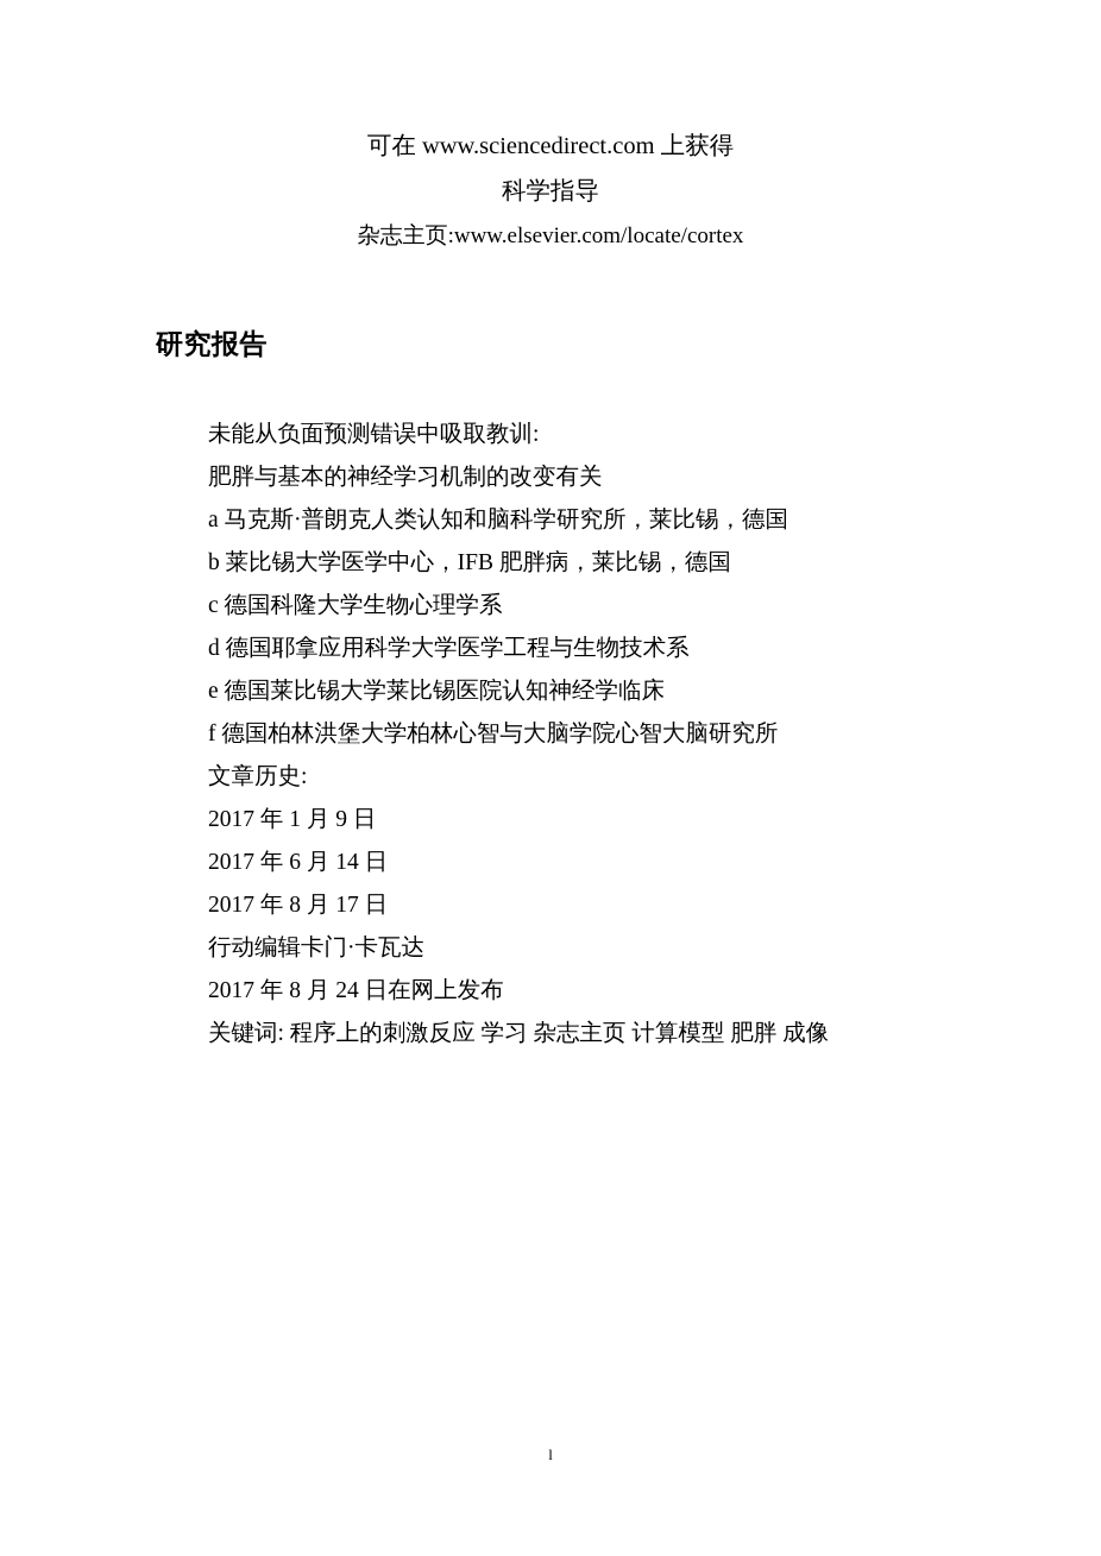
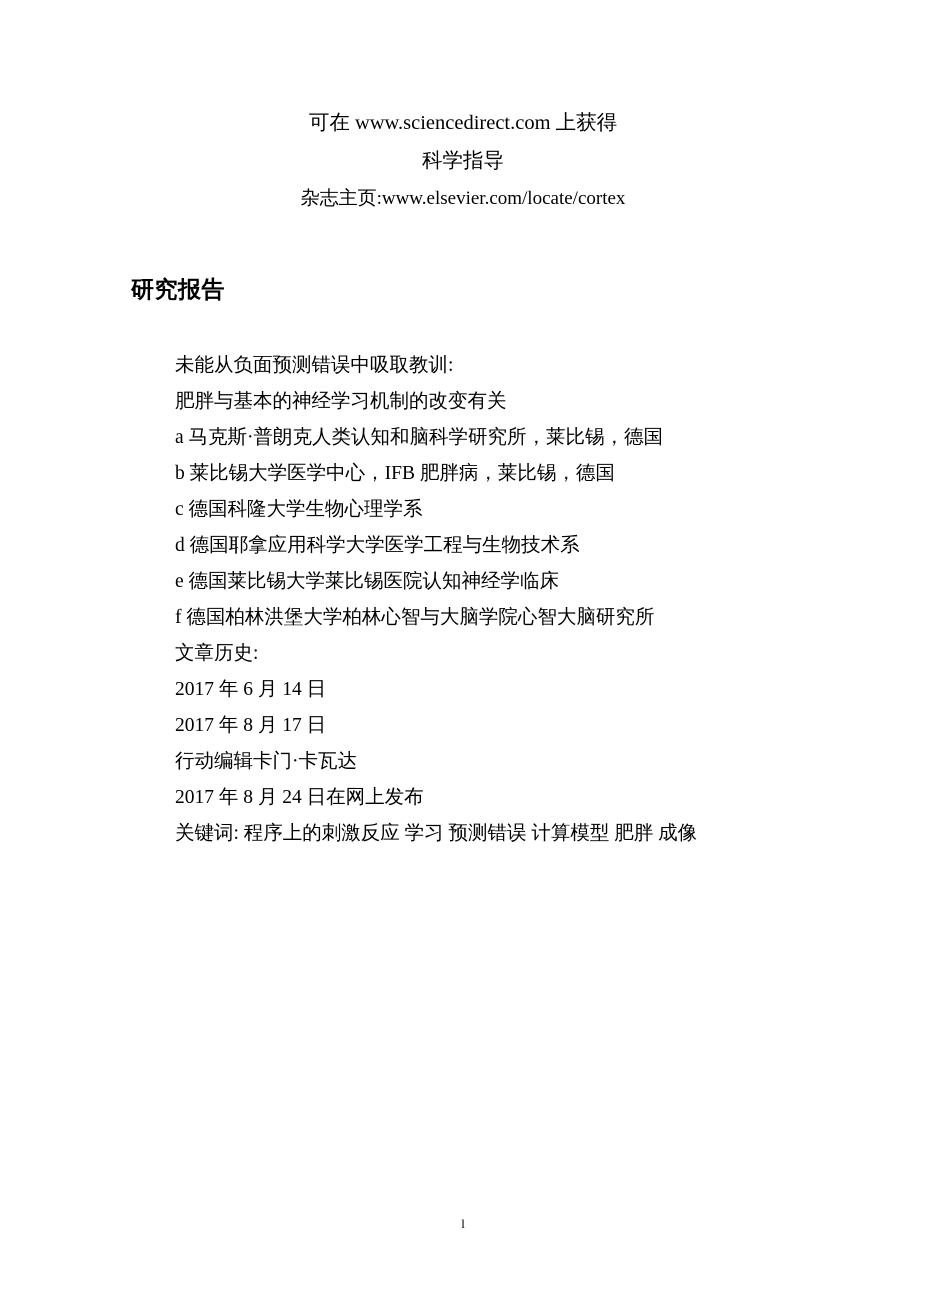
  可在 www.sciencedirect.com 上获得
  科学指导
  杂志主页:www.elsevier.com/locate/cortex
  研究报告
  未能从负面预测错误中吸取教训:
  肥胖与基本的神经学习机制的改变有关
  a 马克斯·普朗克人类认知和脑科学研究所，莱比锡，德国
  b 莱比锡大学医学中心，IFB 肥胖病，莱比锡，德国
  c 德国科隆大学生物心理学系
  d 德国耶拿应用科学大学医学工程与生物技术系
  e 德国莱比锡大学莱比锡医院认知神经学临床
  f 德国柏林洪堡大学柏林心智与大脑学院心智大脑研究所
  文章历史:
- 2017 年 1 月 9 日
  2017 年 6 月 14 日
  2017 年 8 月 17 日
  行动编辑卡门·卡瓦达
  2017 年 8 月 24 日在网上发布
- 关键词: 程序上的刺激反应 学习 杂志主页 计算模型 肥胖 成像
+ 关键词: 程序上的刺激反应 学习 预测错误 计算模型 肥胖 成像
  l
